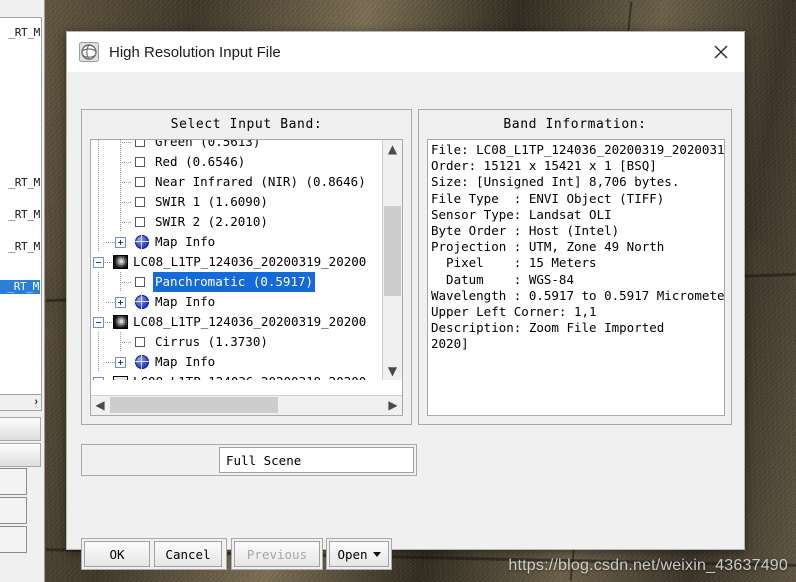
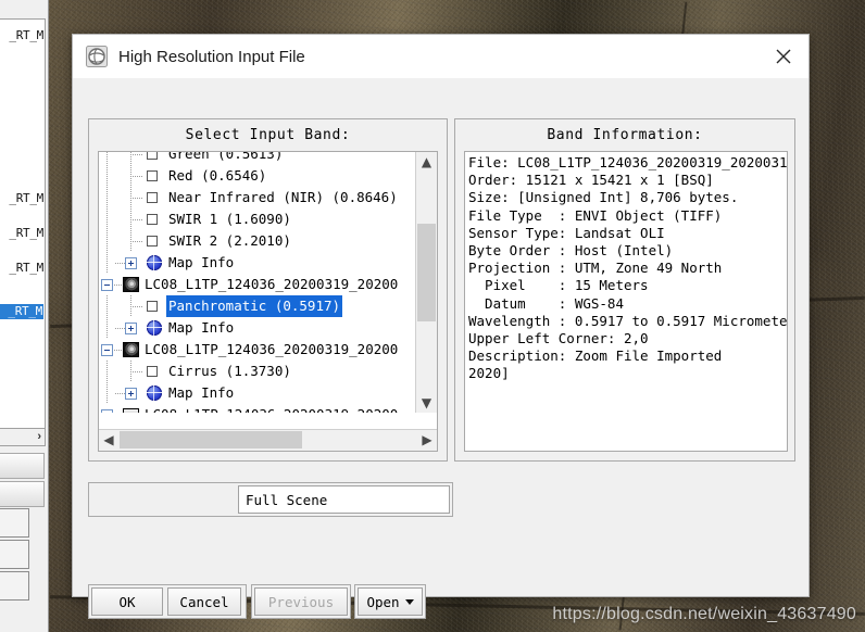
  _RT_M
  _RT_M
  _RT_M
  _RT_M
  _RT_M
  ›
  High Resolution Input File
  Select Input Band:
  Green (0.5613)
  Red (0.6546)
  Near Infrared (NIR) (0.8646)
  SWIR 1 (1.6090)
  SWIR 2 (2.2010)
  Map Info
  LC08_L1TP_124036_20200319_20200
  Panchromatic (0.5917)
  Map Info
  LC08_L1TP_124036_20200319_20200
  Cirrus (1.3730)
  Map Info
  ▲
  ▼
  ◀
  ▶
  Band Information:
  File: LC08_L1TP_124036_20200319_2020031
  Order: 15121 x 15421 x 1 [BSQ]
  Size: [Unsigned Int] 8,706 bytes.
  File Type : ENVI Object (TIFF)
  Sensor Type: Landsat OLI
  Byte Order : Host (Intel)
  Projection : UTM, Zone 49 North
  Pixel : 15 Meters
  Datum : WGS-84
  Wavelength : 0.5917 to 0.5917 Micromete
- Upper Left Corner: 1,1
+ Upper Left Corner: 2,0
  Description: Zoom File Imported
  2020]
  Full Scene
  OK
  Cancel
  Previous
  Open
  https://blog.csdn.net/weixin_43637490
